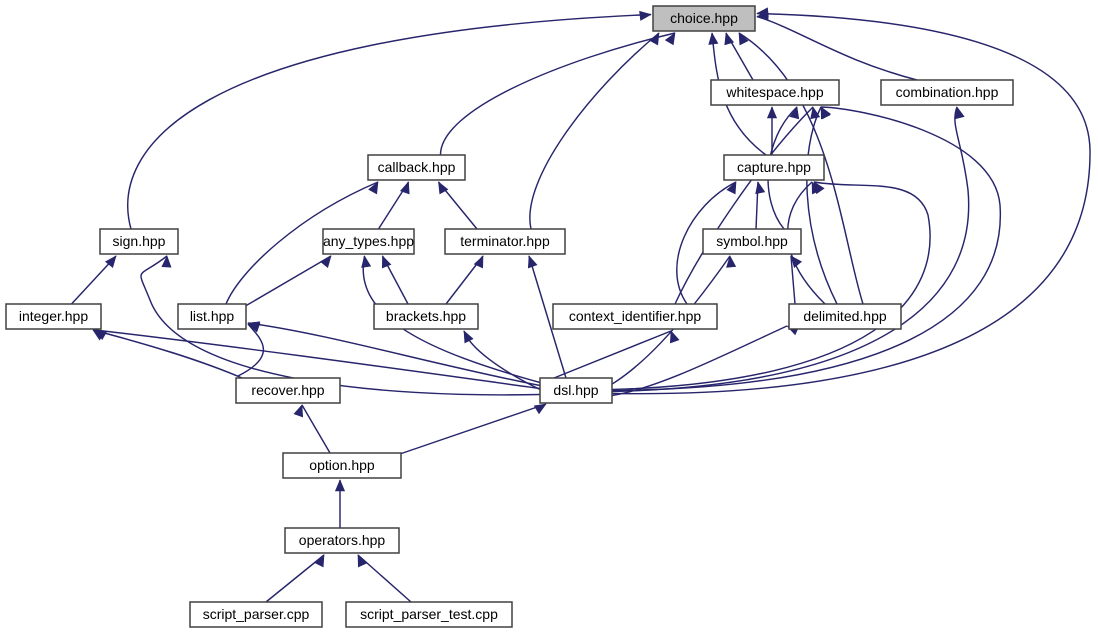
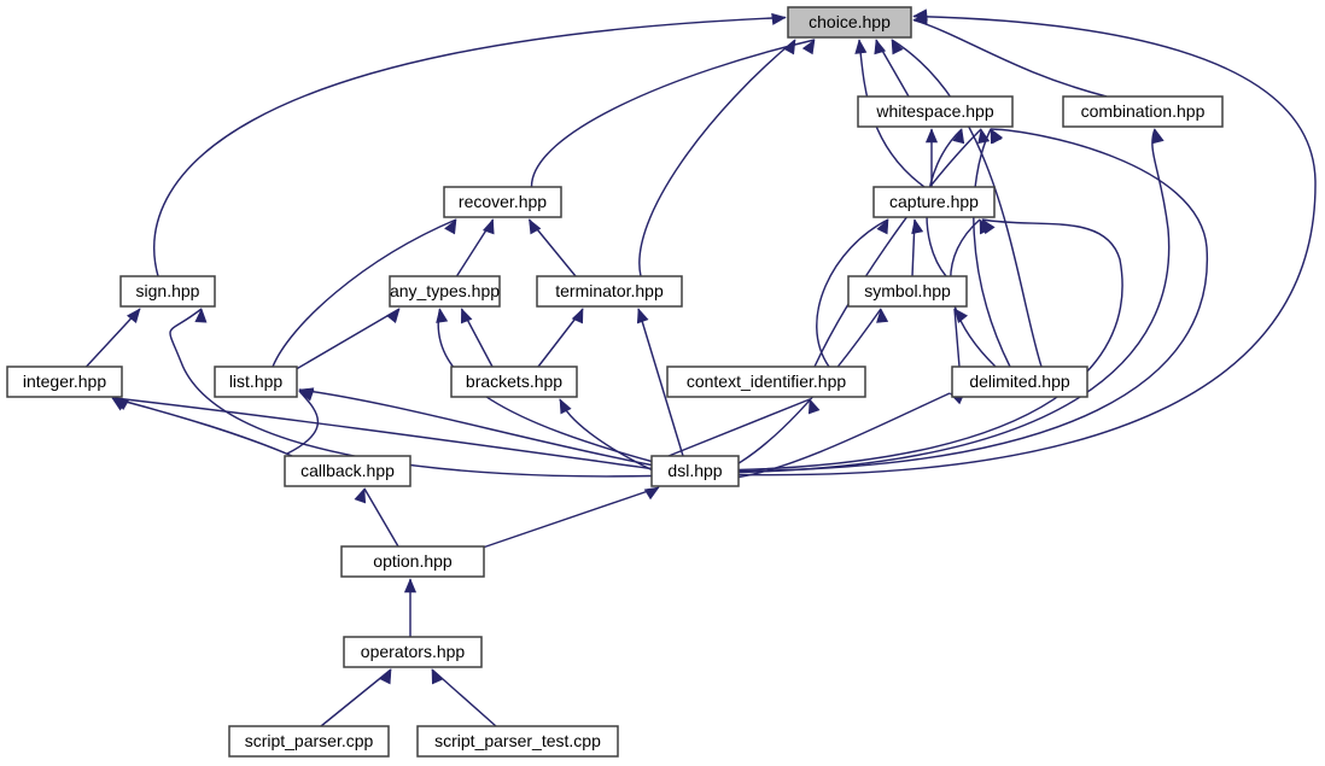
  choice.hpp
  whitespace.hpp
  combination.hpp
- callback.hpp
+ recover.hpp
  capture.hpp
  sign.hpp
  any_types.hpp
  terminator.hpp
  symbol.hpp
  integer.hpp
  list.hpp
  brackets.hpp
  context_identifier.hpp
  delimited.hpp
- recover.hpp
+ callback.hpp
  dsl.hpp
  option.hpp
  operators.hpp
  script_parser.cpp
  script_parser_test.cpp
